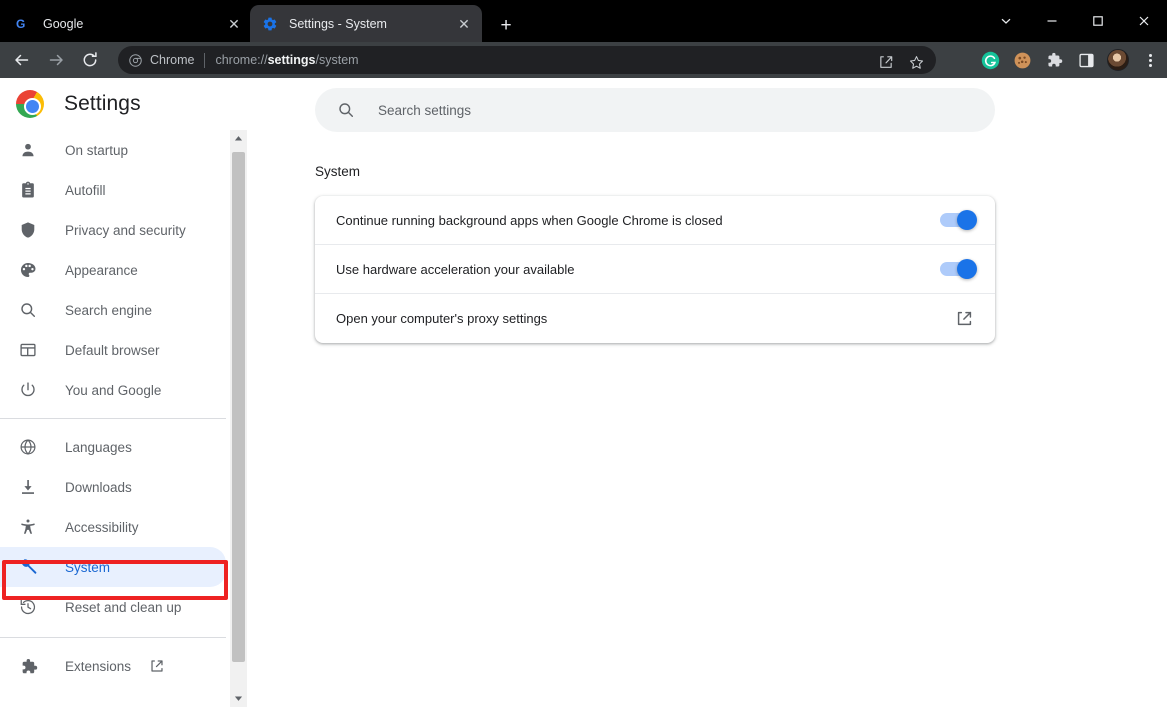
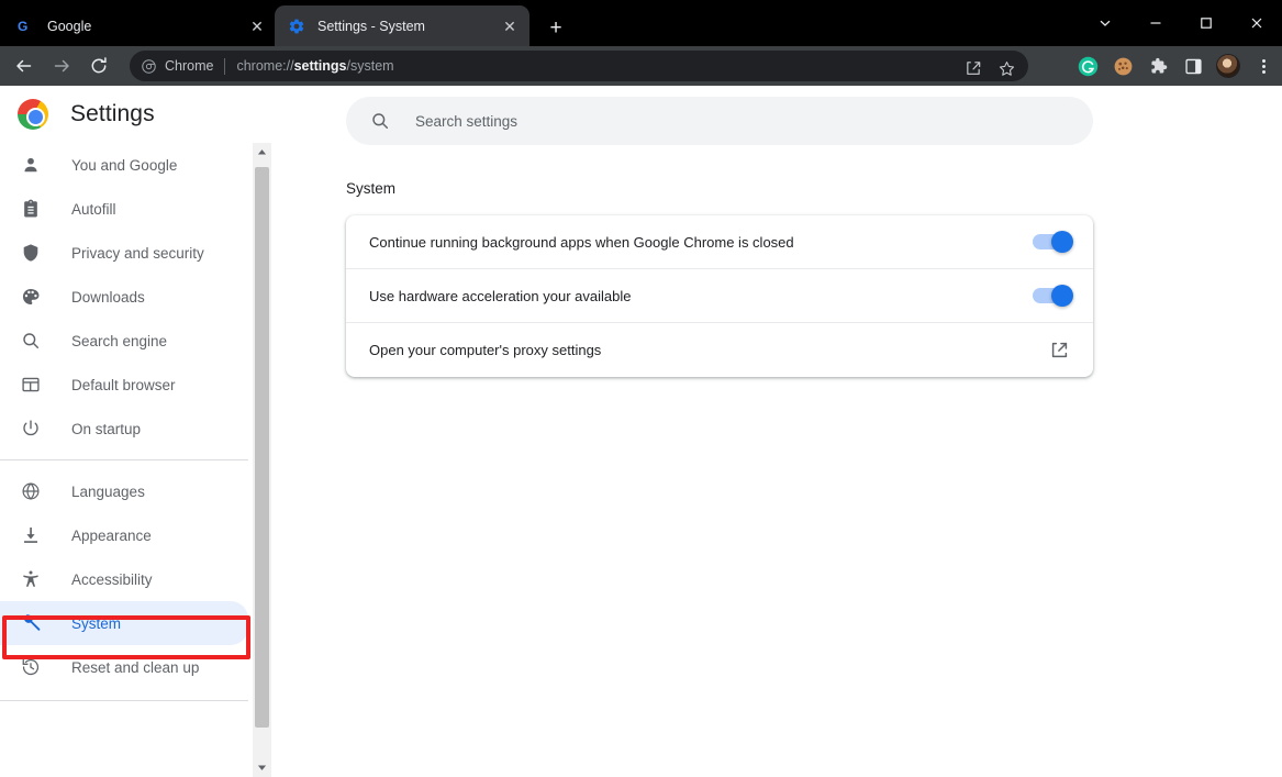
  Google
  ✕
  Settings - System
  ✕
  +
  Chrome
  chrome://settings/system
  Settings
- On startup
+ You and Google
  Autofill
  Privacy and security
- Appearance
+ Downloads
  Search engine
  Default browser
- You and Google
+ On startup
  Languages
- Downloads
+ Appearance
  Accessibility
  System
  Reset and clean up
- Extensions
  Search settings
  System
  Continue running background apps when Google Chrome is closed
  Use hardware acceleration your available
  Open your computer's proxy settings
